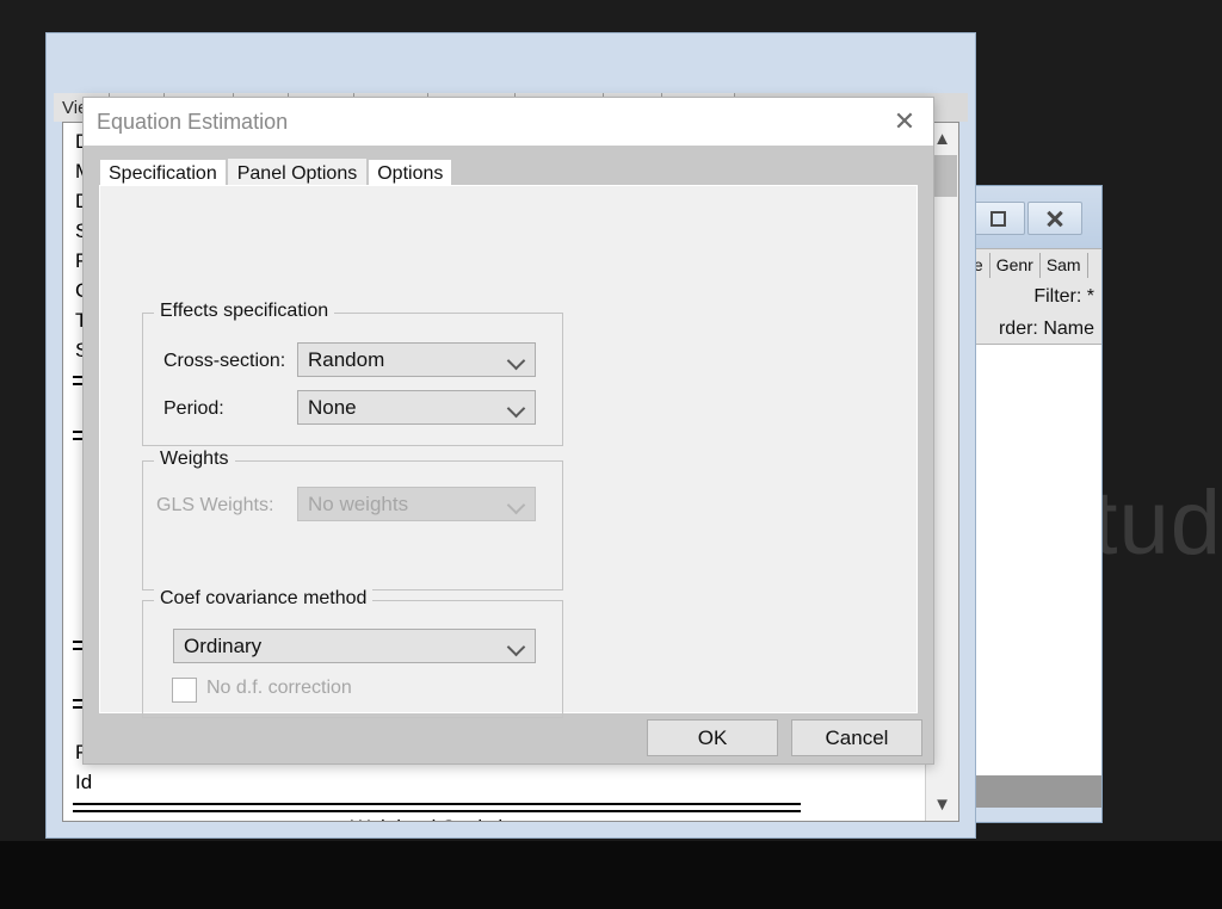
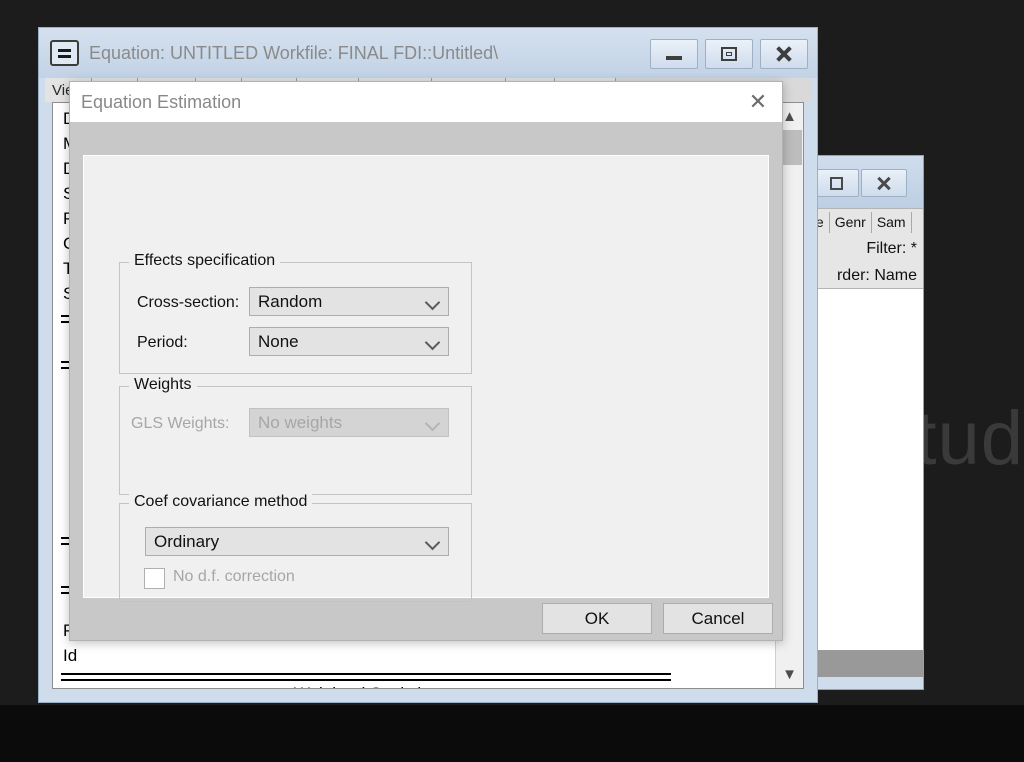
  tud
  Genr
  Sam
  Filter: *
  rder: Name
+ Equation: UNTITLED Workfile: FINAL FDI::Untitled\
  Id
  ▲
  ▼
  Equation Estimation
  ✕
- Specification
- Panel Options
- Options
  Effects specification
  Cross-section:
  Random
  Period:
  None
  Weights
  GLS Weights:
  No weights
  Coef covariance method
  Ordinary
  No d.f. correction
  OK
  Cancel
